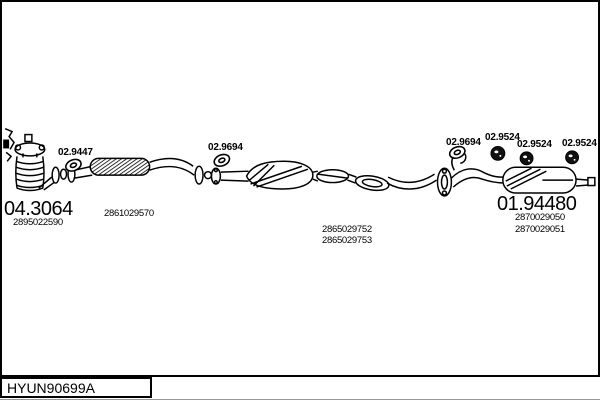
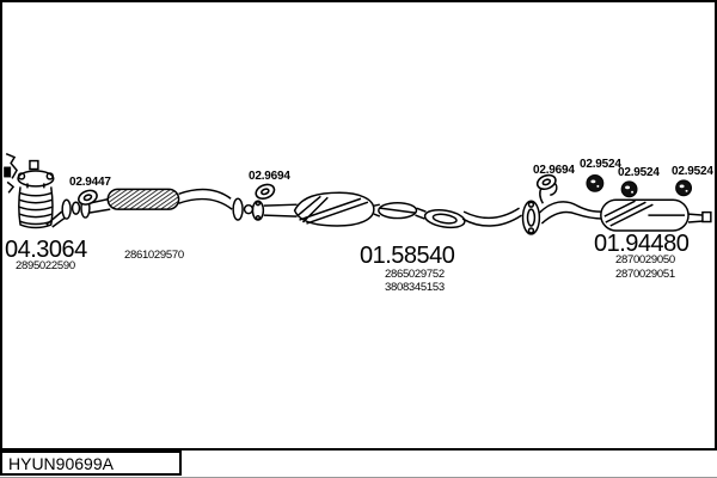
  02.9447
  02.9694
  02.9694
  02.9524
  02.9524
  02.9524
  04.3064
  2895022590
  2861029570
+ 01.58540
  2865029752
- 2865029753
+ 3808345153
  01.94480
  2870029050
  2870029051
  HYUN90699A
